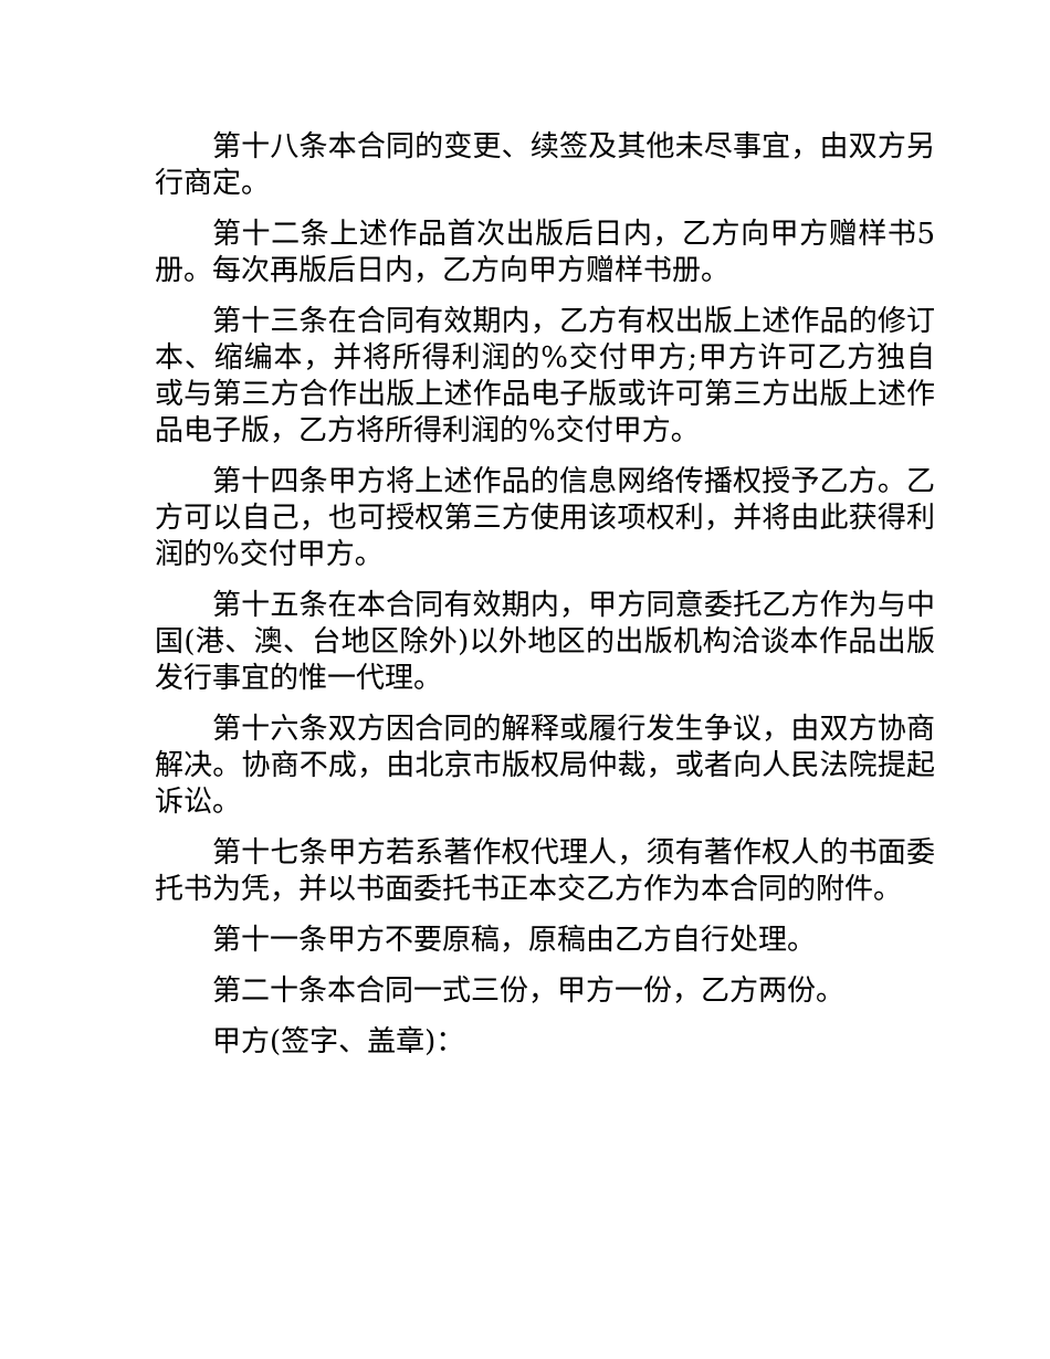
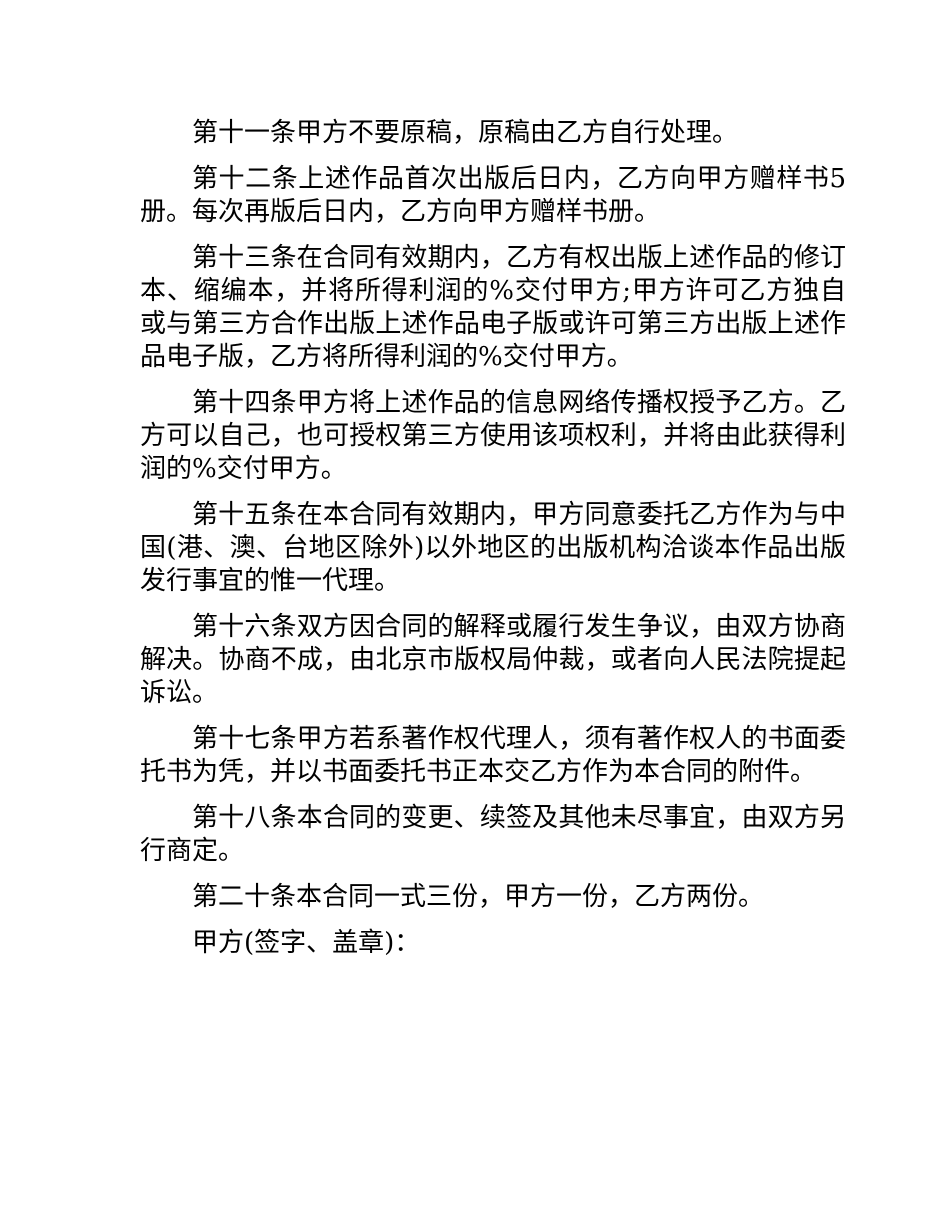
- 第十八条本合同的变更、续签及其他未尽事宜，由双方另行商定。
+ 第十一条甲方不要原稿，原稿由乙方自行处理。
  第十二条上述作品首次出版后日内，乙方向甲方赠样书5册。每次再版后日内，乙方向甲方赠样书册。
  第十三条在合同有效期内，乙方有权出版上述作品的修订本、缩编本，并将所得利润的%交付甲方;甲方许可乙方独自或与第三方合作出版上述作品电子版或许可第三方出版上述作品电子版，乙方将所得利润的%交付甲方。
  第十四条甲方将上述作品的信息网络传播权授予乙方。乙方可以自己，也可授权第三方使用该项权利，并将由此获得利润的%交付甲方。
  第十五条在本合同有效期内，甲方同意委托乙方作为与中国(港、澳、台地区除外)以外地区的出版机构洽谈本作品出版发行事宜的惟一代理。
  第十六条双方因合同的解释或履行发生争议，由双方协商解决。协商不成，由北京市版权局仲裁，或者向人民法院提起诉讼。
  第十七条甲方若系著作权代理人，须有著作权人的书面委托书为凭，并以书面委托书正本交乙方作为本合同的附件。
- 第十一条甲方不要原稿，原稿由乙方自行处理。
+ 第十八条本合同的变更、续签及其他未尽事宜，由双方另行商定。
  第二十条本合同一式三份，甲方一份，乙方两份。
  甲方(签字、盖章)：
